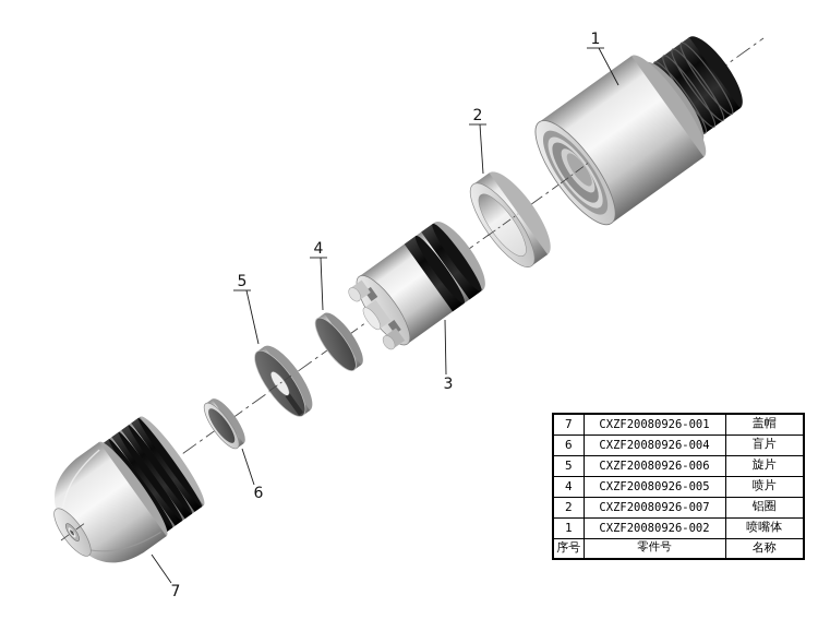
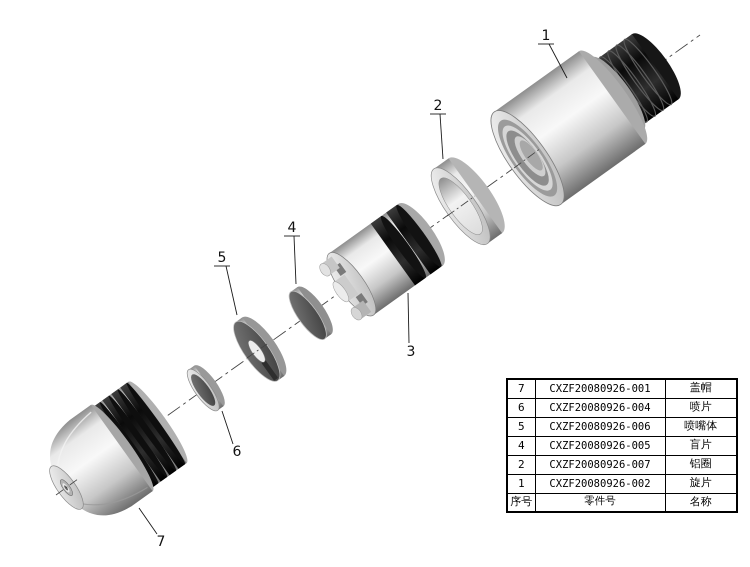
  1
  2
  3
  4
  5
  6
  7
  7	CXZF20080926-001	盖帽
- 6	CXZF20080926-004	盲片
+ 6	CXZF20080926-004	喷片
- 5	CXZF20080926-006	旋片
+ 5	CXZF20080926-006	喷嘴体
- 4	CXZF20080926-005	喷片
+ 4	CXZF20080926-005	盲片
  2	CXZF20080926-007	铝圈
- 1	CXZF20080926-002	喷嘴体
+ 1	CXZF20080926-002	旋片
  序号	零件号	名称
